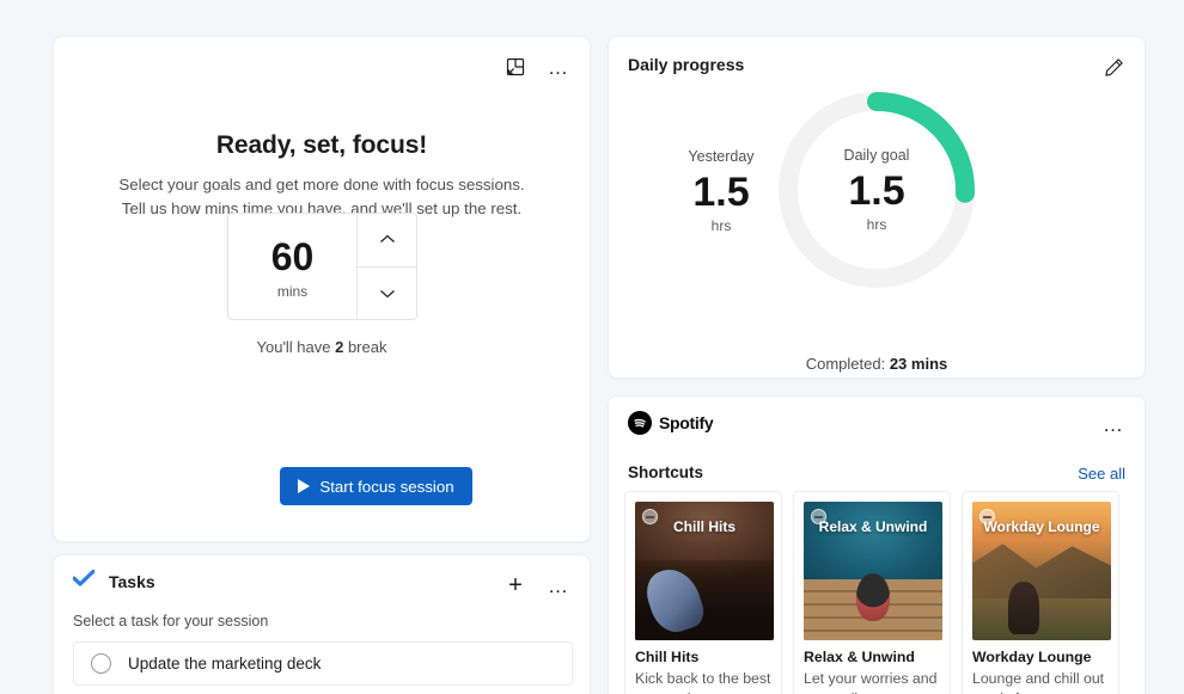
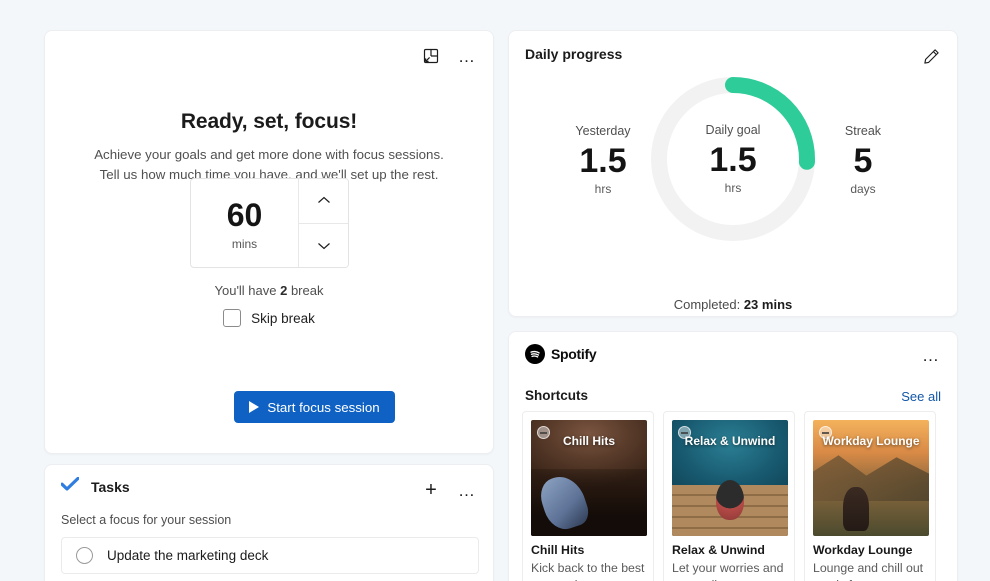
  …
  Ready, set, focus!
- Select your goals and get more done with focus sessions.
+ Achieve your goals and get more done with focus sessions.
- Tell us how mins time you have, and we'll set up the rest.
+ Tell us how much time you have, and we'll set up the rest.
  60
  mins
  You'll have 2 break
+ Skip break
  Start focus session
  Tasks
  +
  …
- Select a task for your session
+ Select a focus for your session
  Update the marketing deck
  Daily progress
  Daily goal
  1.5
  hrs
  Yesterday
  1.5
  hrs
+ Streak
+ 5
+ days
  Completed: 23 mins
  Spotify
  …
  Shortcuts
  See all
  Chill Hits
  Chill Hits
  Relax & Unwind
  Relax & Unwind
  Workday Lounge
  Workday Lounge
